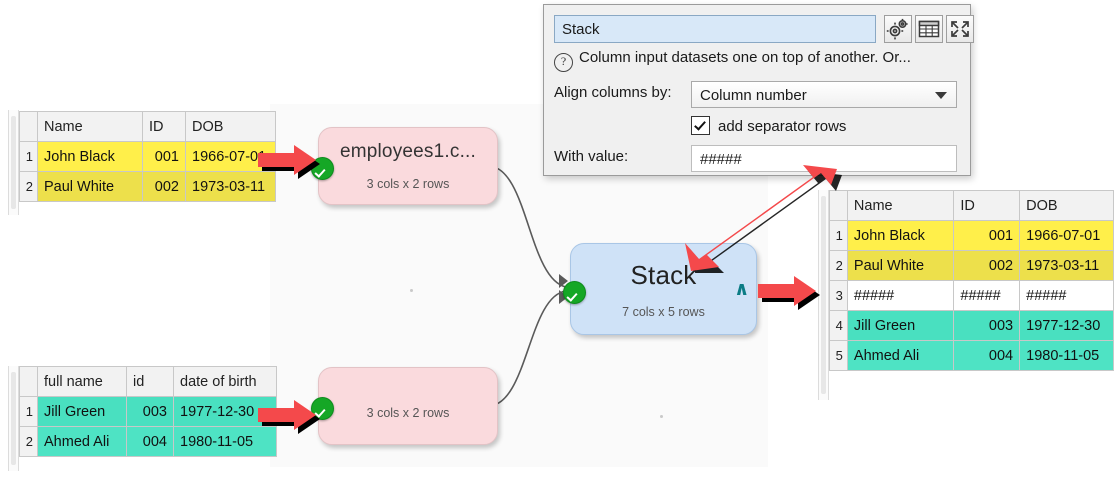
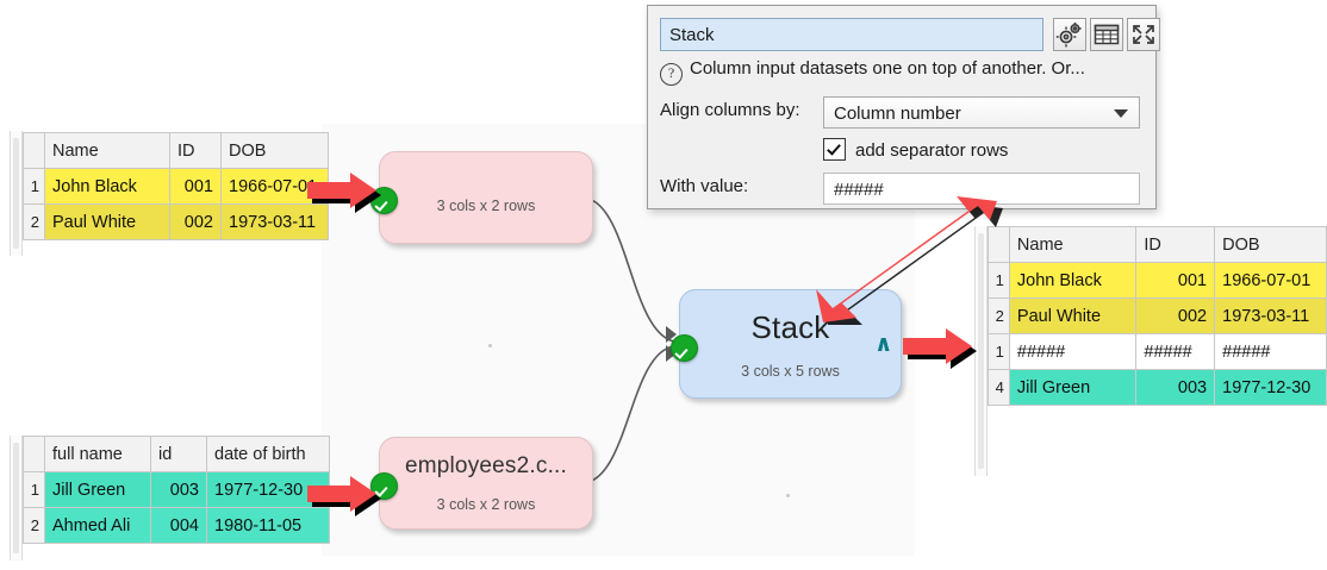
- employees1.c...
  3 cols x 2 rows
+ employees2.c...
  3 cols x 2 rows
  Stack
- 7 cols x 5 rows
+ 3 cols x 5 rows
  ∧
  	Name	ID	DOB
  1	John Black	001	1966-07-0
  2	Paul White	002	1973-03-11
  	full name	id	date of birth
  1	Jill Green	003	1977-12-30
  2	Ahmed Ali	004	1980-11-05
  	Name	ID	DOB
  1	John Black	001	1966-07-01
  2	Paul White	002	1973-03-11
- 3	#####	#####	#####
+ 1	#####	#####	#####
  4	Jill Green	003	1977-12-30
- 5	Ahmed Ali	004	1980-11-05
  Stack
  ? Column input datasets one on top of another. Or...
  Align columns by:
  Column number
  add separator rows
  With value:
  #####
